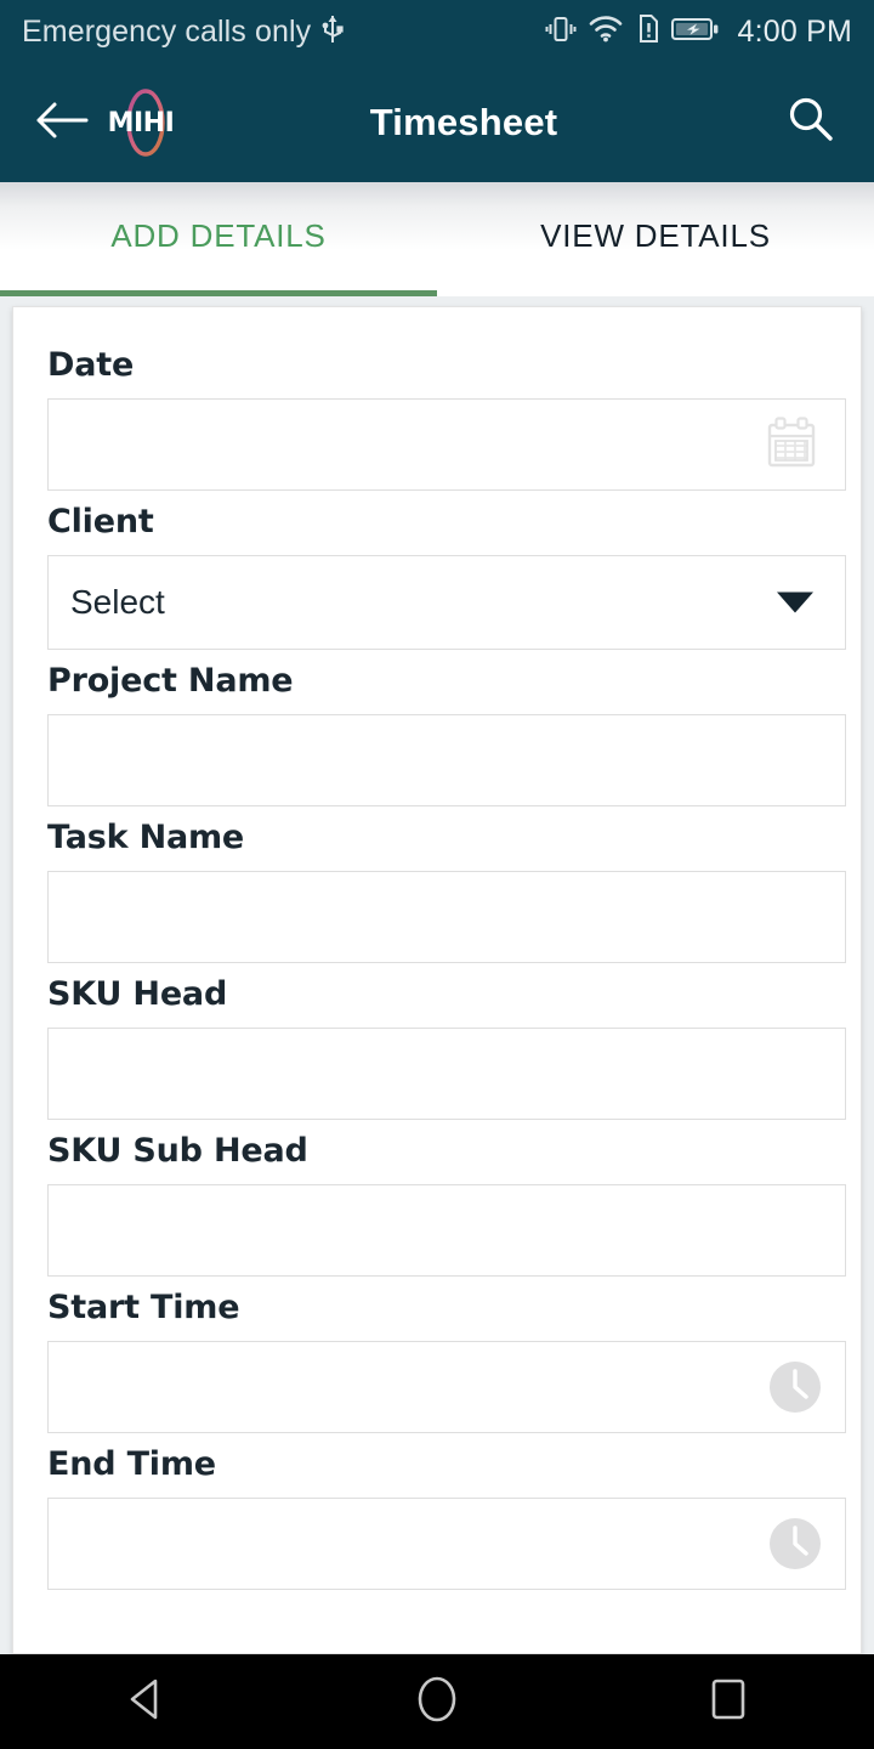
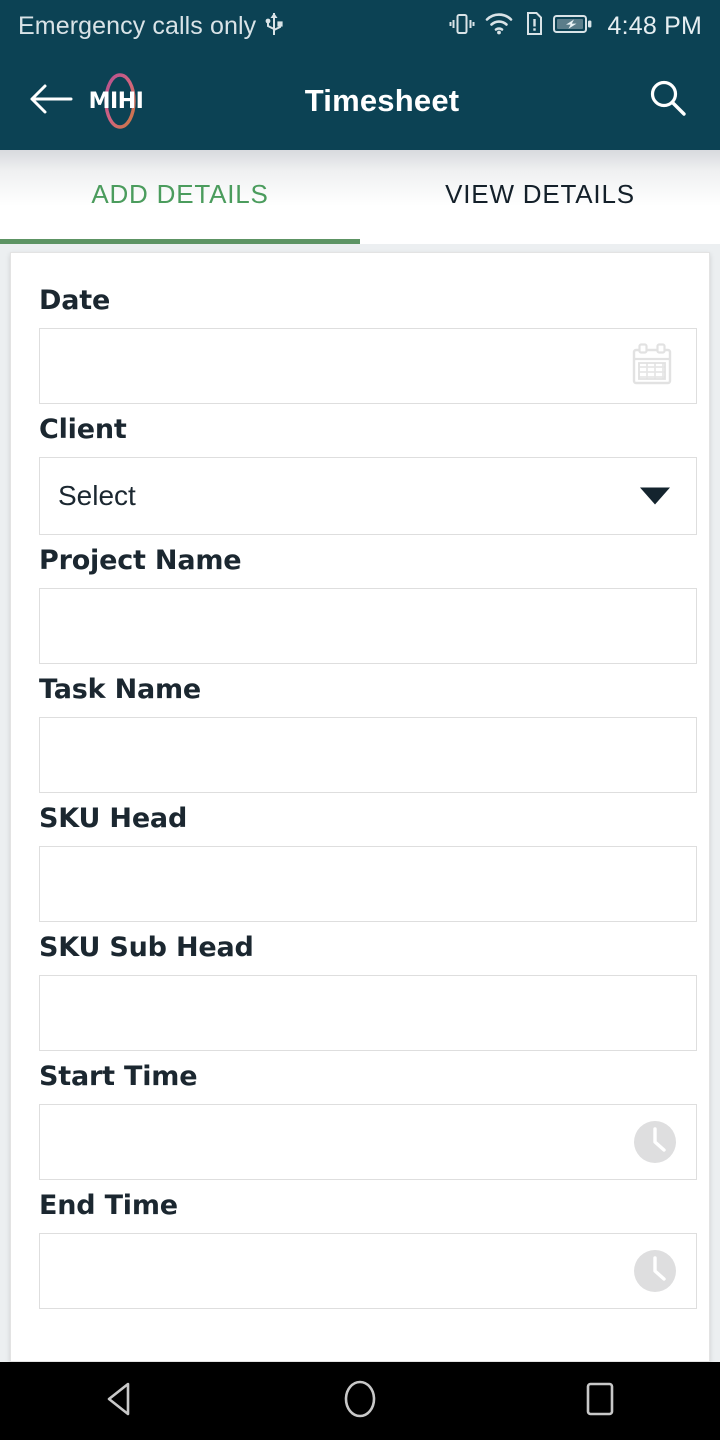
  Emergency calls only
- 4:00 PM
+ 4:48 PM
  MIHI
  Timesheet
  ADD DETAILS
  VIEW DETAILS
  Date
  Client
  Select
  Project Name
  Task Name
  SKU Head
  SKU Sub Head
  Start Time
  End Time
